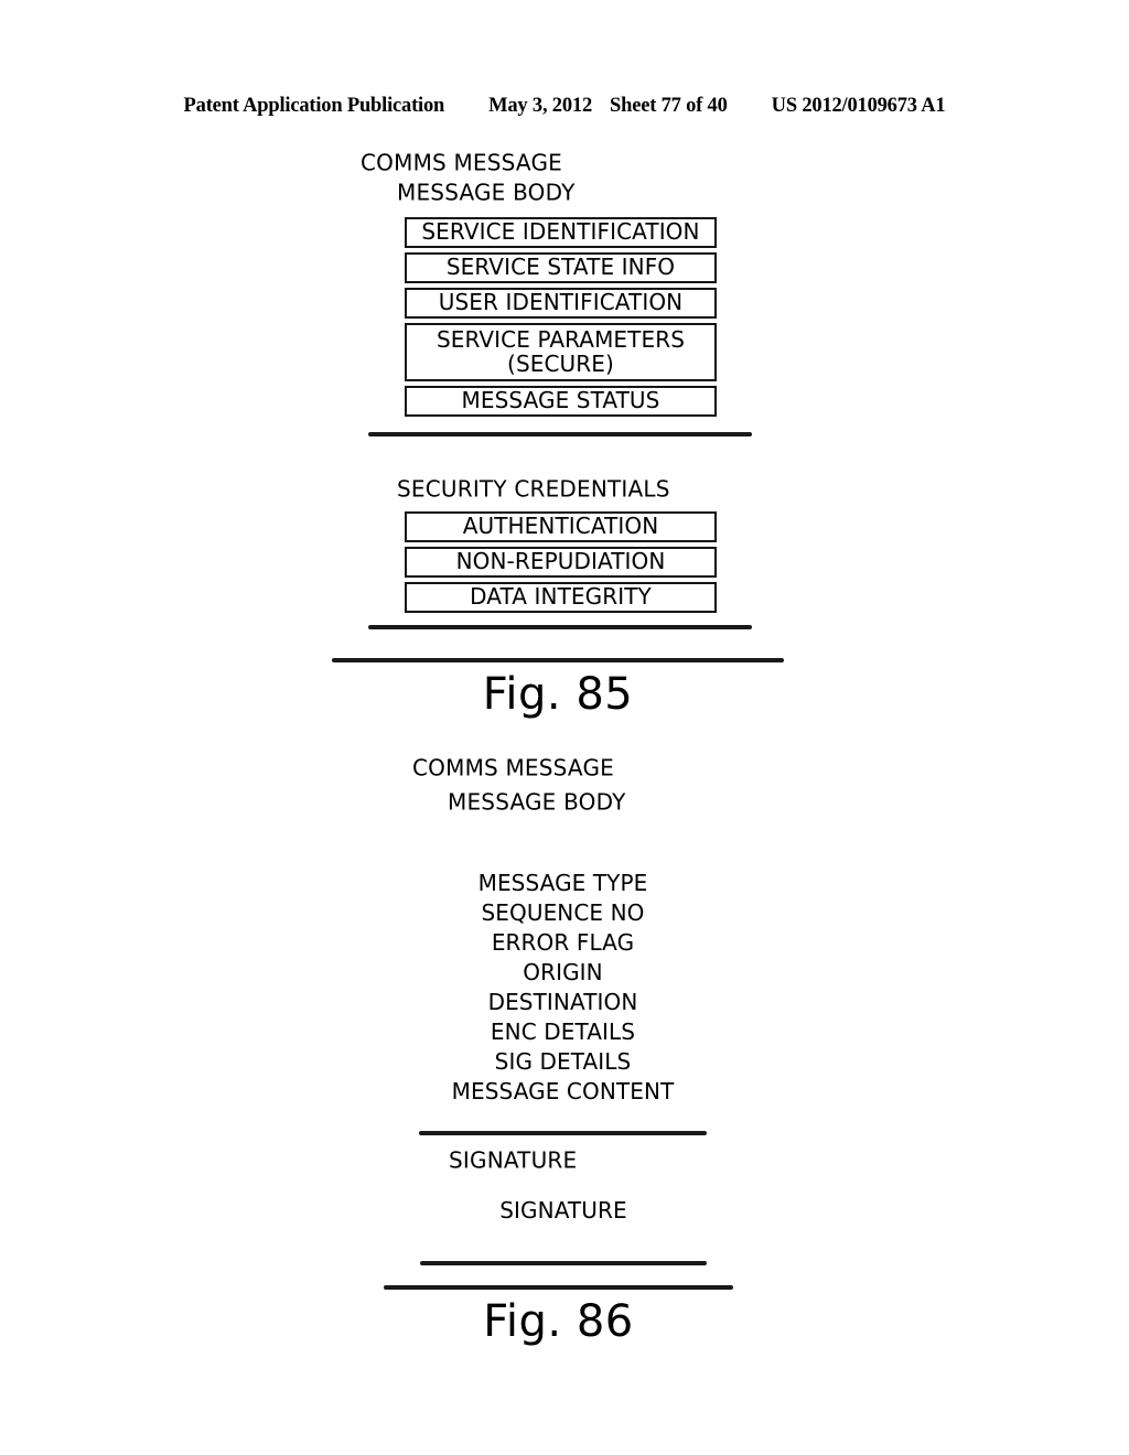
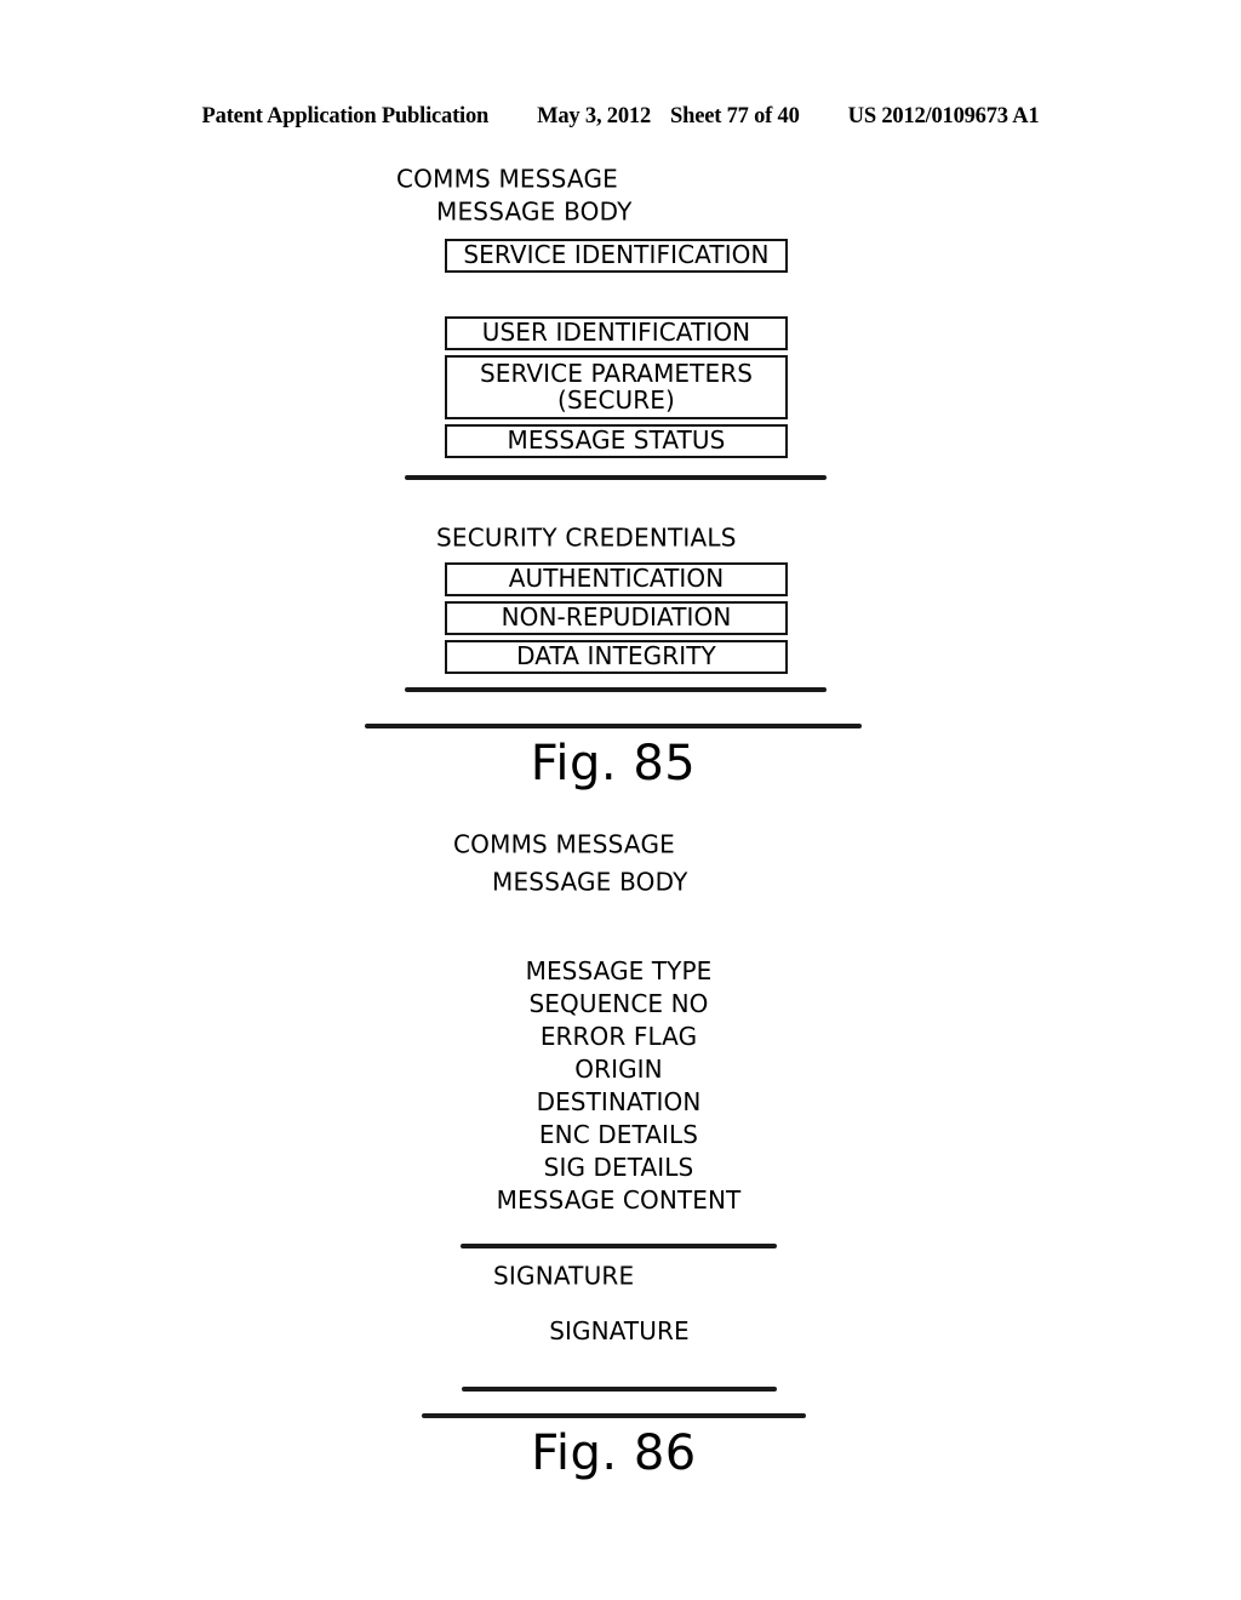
  Patent Application Publication
  May 3, 2012
  Sheet 77 of 40
  US 2012/0109673 A1
  COMMS MESSAGE
  MESSAGE BODY
  SERVICE IDENTIFICATION
- SERVICE STATE INFO
  USER IDENTIFICATION
  SERVICE PARAMETERS
  (SECURE)
  MESSAGE STATUS
  SECURITY CREDENTIALS
  AUTHENTICATION
  NON-REPUDIATION
  DATA INTEGRITY
  Fig. 85
  COMMS MESSAGE
  MESSAGE BODY
  MESSAGE TYPE
  SEQUENCE NO
  ERROR FLAG
  ORIGIN
  DESTINATION
  ENC DETAILS
  SIG DETAILS
  MESSAGE CONTENT
  SIGNATURE
  SIGNATURE
  Fig. 86
